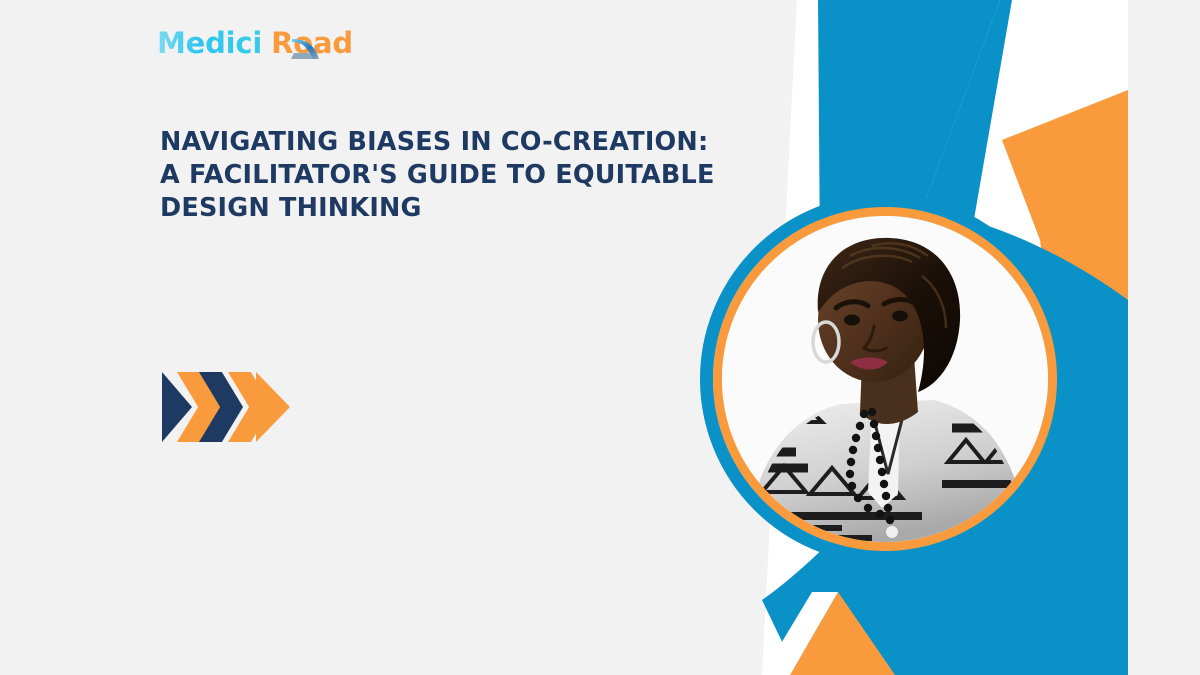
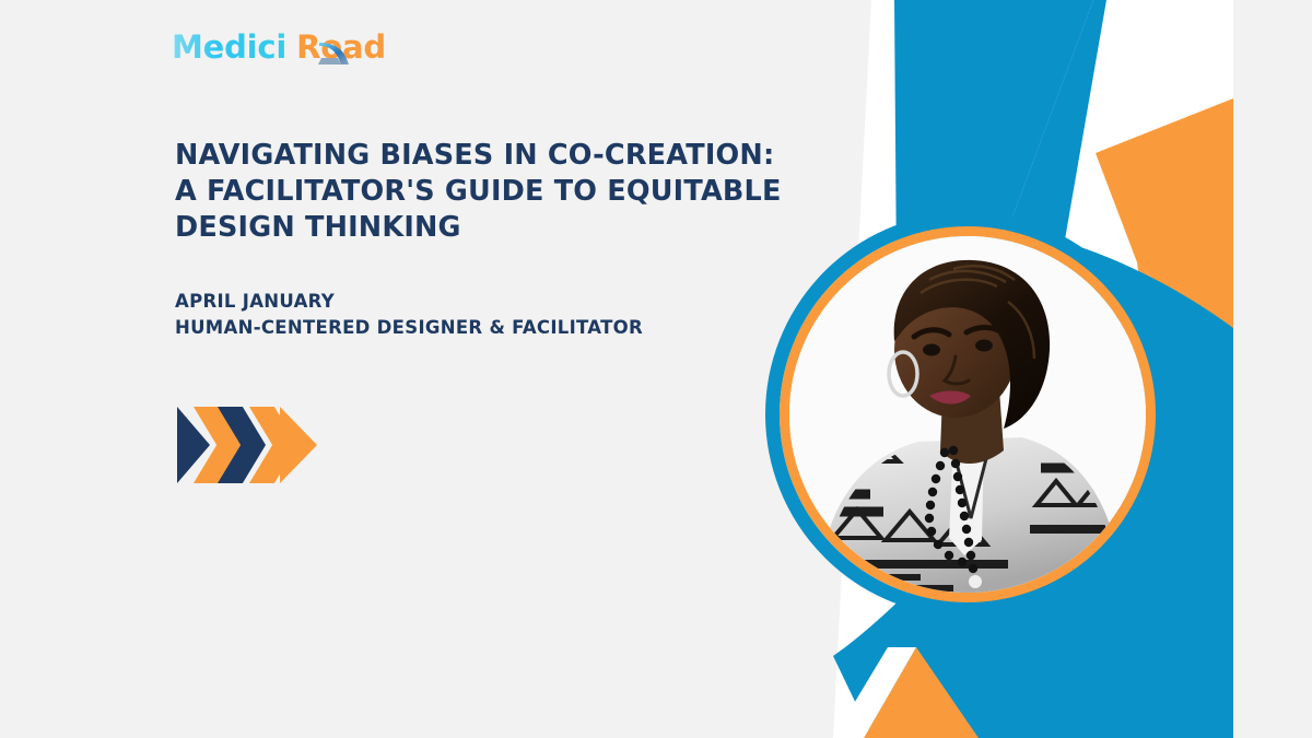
  Medici
  Rad
  NAVIGATING BIASES IN CO-CREATION:
  A FACILITATOR'S GUIDE TO EQUITABLE
  DESIGN THINKING
+ APRIL JANUARY
+ HUMAN-CENTERED DESIGNER & FACILITATOR
